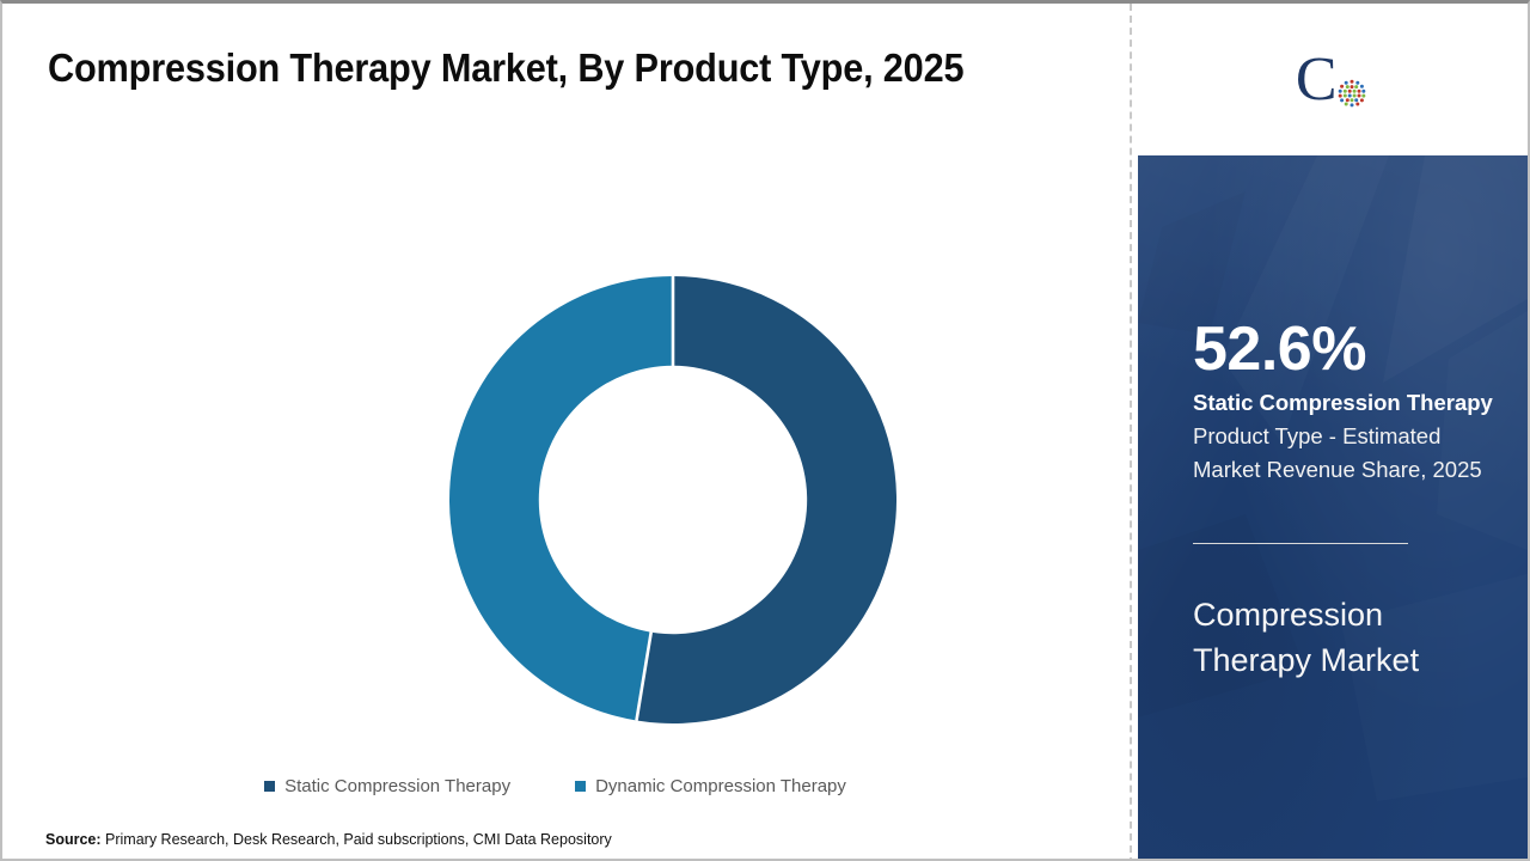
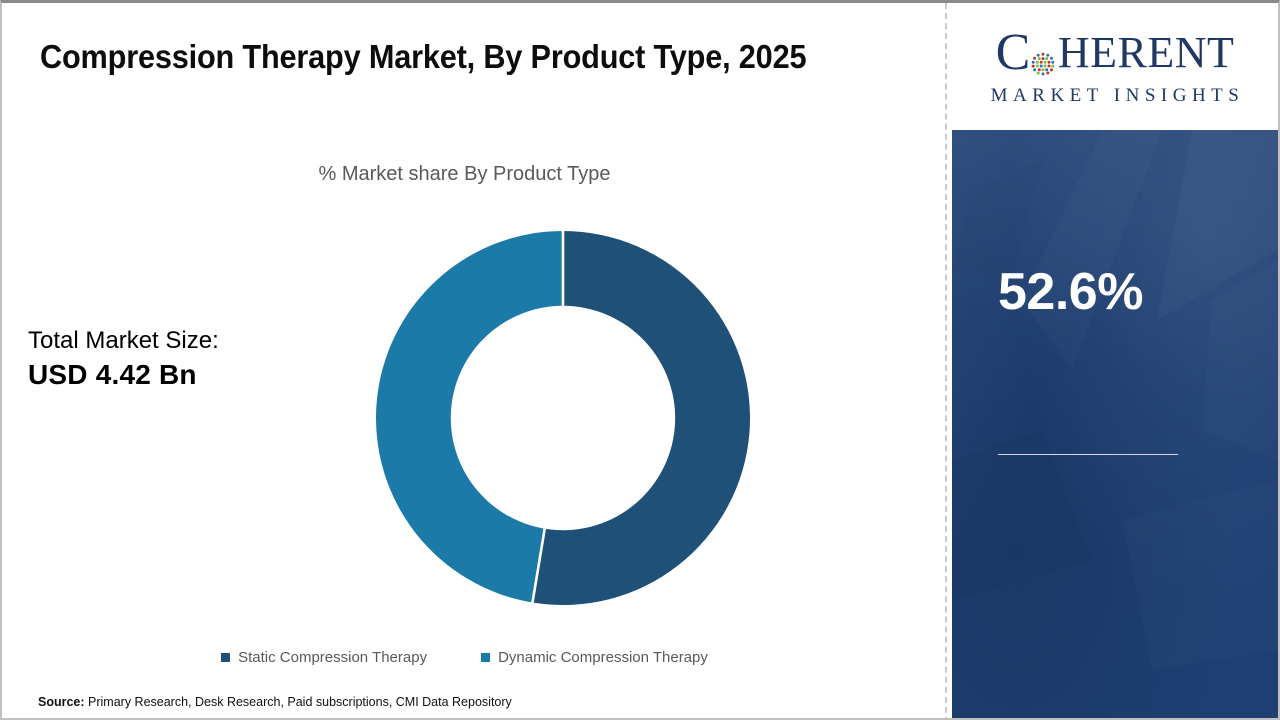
  Compression Therapy Market, By Product Type, 2025
+ % Market share By Product Type
+ Total Market Size:
+ USD 4.42 Bn
  52.6%
  Static Compression Therapy
  Dynamic Compression Therapy
  Source: Primary Research, Desk Research, Paid subscriptions, CMI Data Repository
  C
+ HERENT
+ MARKET INSIGHTS
  52.6%
- Static Compression Therapy Product Type - Estimated Market Revenue Share, 2025
- Compression Therapy Market
